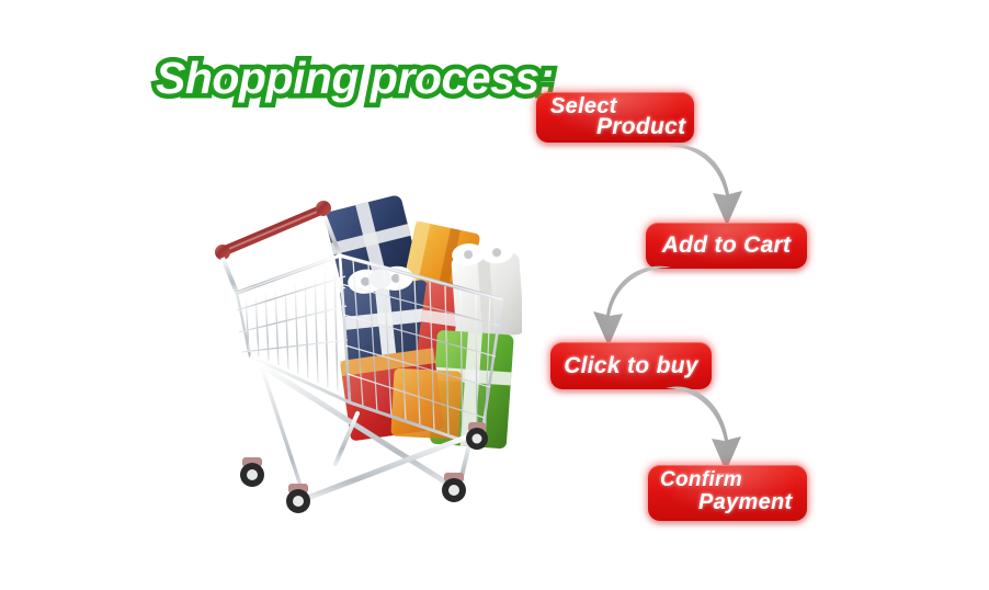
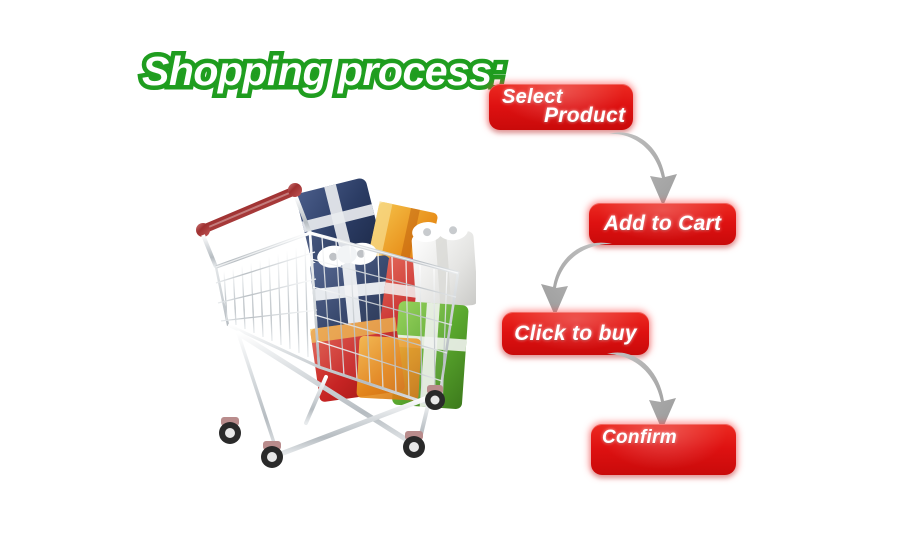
  Shopping process:
  Select
  Product
  Add to Cart
  Click to buy
  Confirm
- Payment
